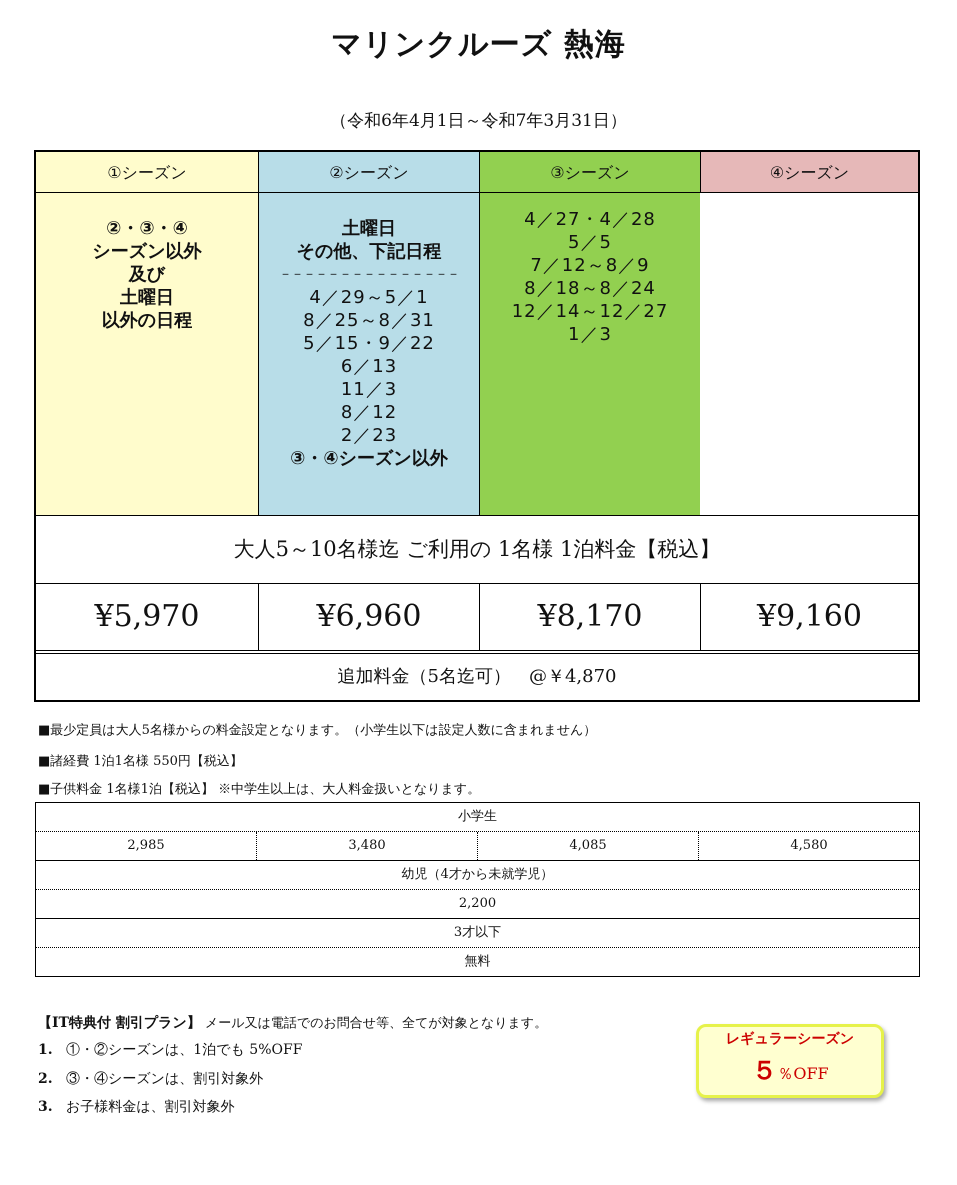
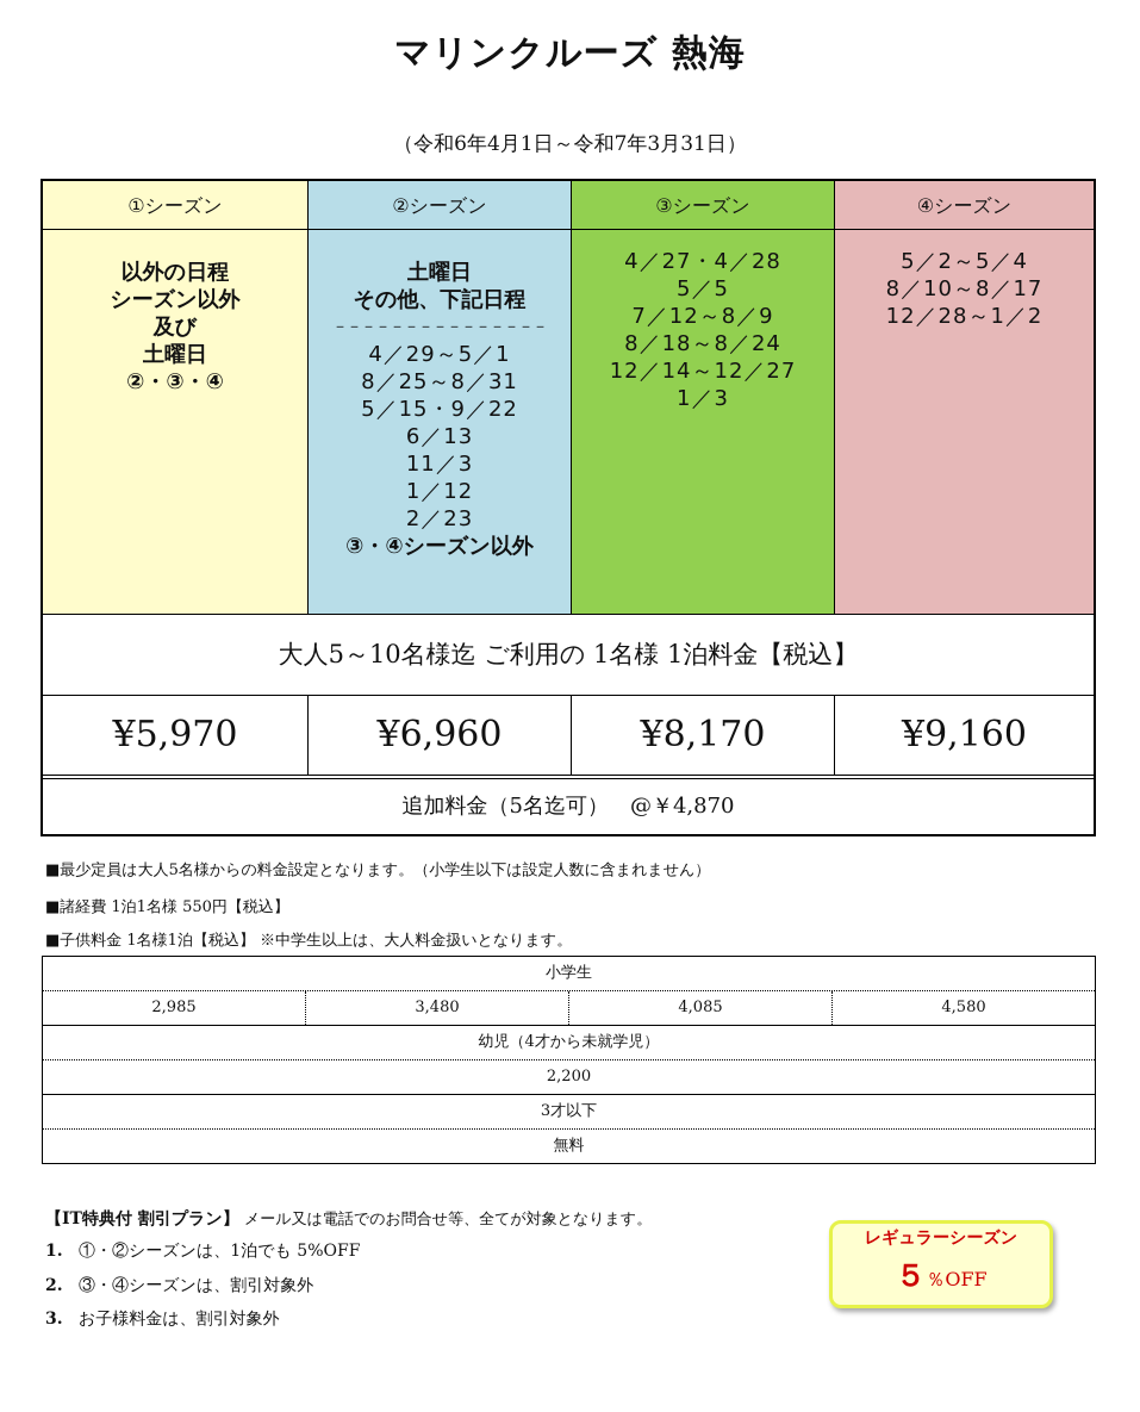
  マリンクルーズ 熱海
  （令和6年4月1日～令和7年3月31日）
  ①シーズン
  ②シーズン
  ③シーズン
  ④シーズン
- ②・③・④
+ 以外の日程
  シーズン以外
  及び
  土曜日
- 以外の日程
+ ②・③・④
  土曜日
  その他、下記日程
  －－－－－－－－－－－－－－－
  4／29～5／1
  8／25～8／31
  5／15・9／22
  6／13
  11／3
- 8／12
+ 1／12
  2／23
  ③・④シーズン以外
  4／27・4／28
  5／5
  7／12～8／9
  8／18～8／24
  12／14～12／27
  1／3
+ 5／2～5／4
+ 8／10～8／17
+ 12／28～1／2
  大人5～10名様迄 ご利用の 1名様 1泊料金【税込】
  ¥5,970
  ¥6,960
  ¥8,170
  ¥9,160
  追加料金（5名迄可） @￥4,870
  ■最少定員は大人5名様からの料金設定となります。（小学生以下は設定人数に含まれません）
  ■諸経費 1泊1名様 550円【税込】
  ■子供料金 1名様1泊【税込】 ※中学生以上は、大人料金扱いとなります。
  小学生
  2,985
  3,480
  4,085
  4,580
  幼児（4才から未就学児）
  2,200
  3才以下
  無料
  【IT特典付 割引プラン】 メール又は電話でのお問合せ等、全てが対象となります。
  1. ①・②シーズンは、1泊でも 5%OFF
  2. ③・④シーズンは、割引対象外
  3. お子様料金は、割引対象外
  レギュラーシーズン
  ５％OFF
